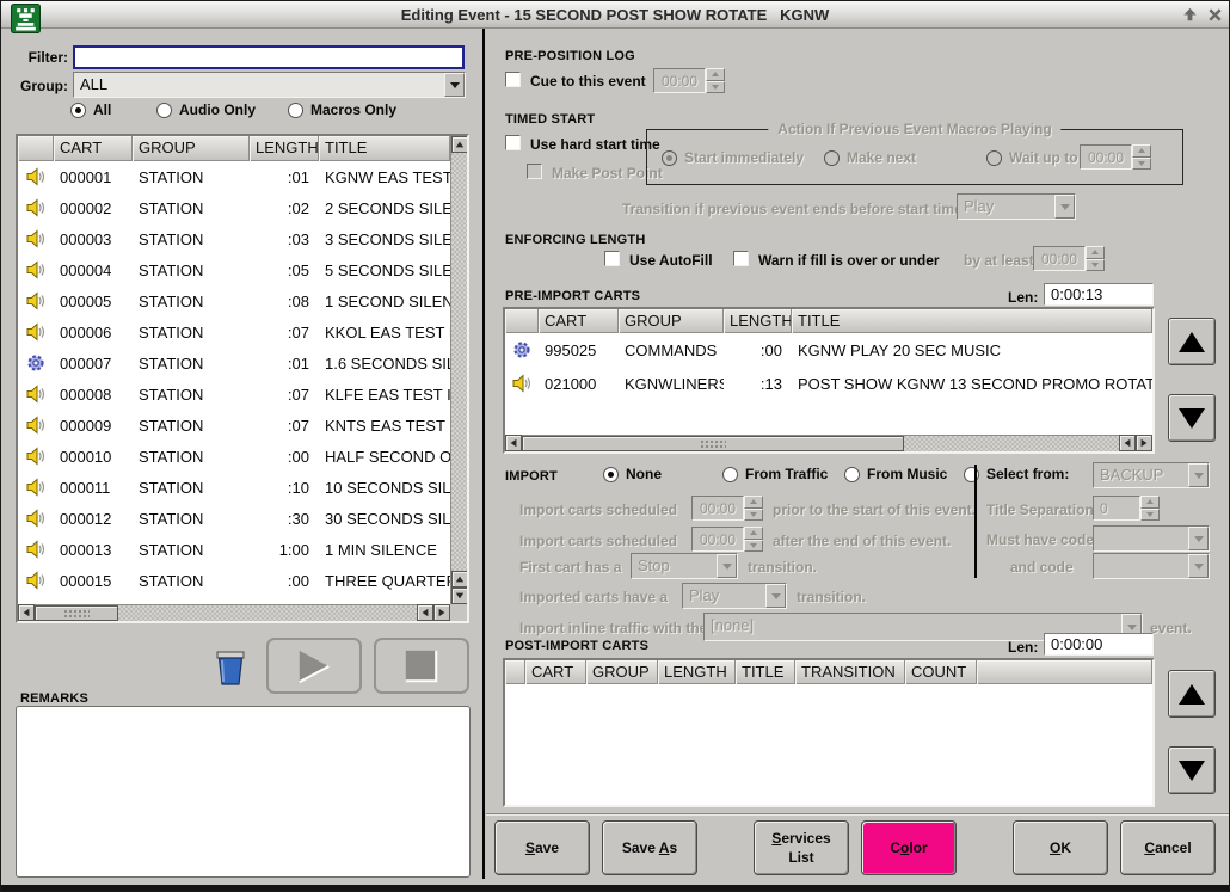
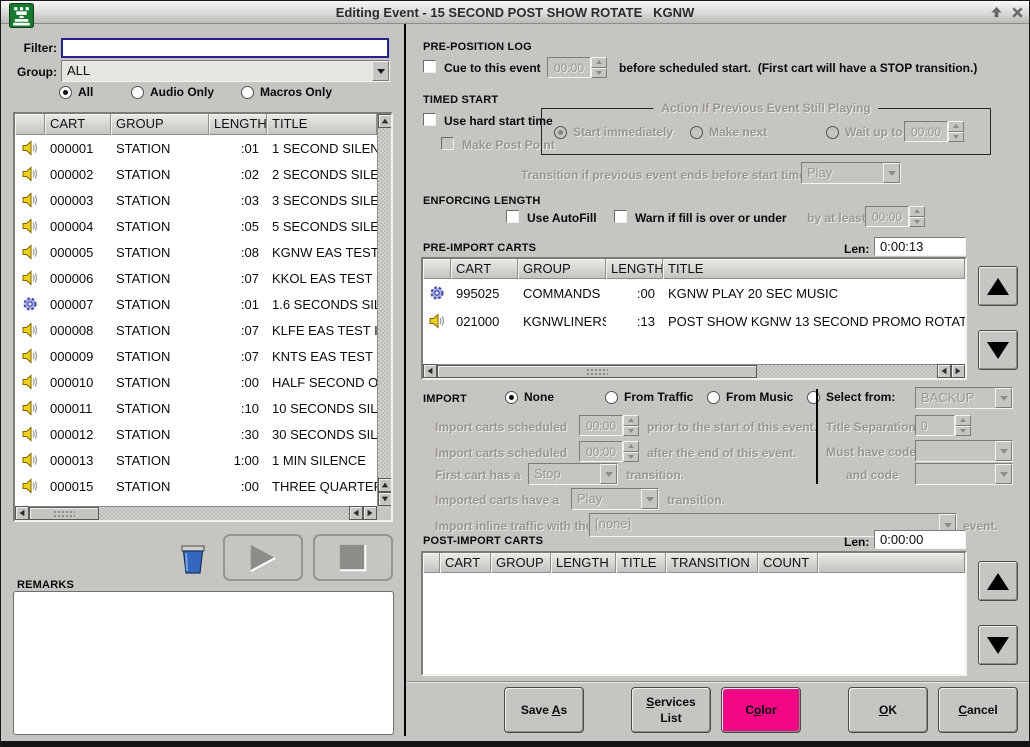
  Editing Event - 15 SECOND POST SHOW ROTATE KGNW
  Filter:
  Group:
  ALL
  All
  Audio Only
  Macros Only
  CART
  GROUP
  LENGTH
  TITLE
  000001
  STATION
  :01
- KGNW EAS TEST
+ 1 SECOND SILEN
  000002
  STATION
  :02
  2 SECONDS SILE
  000003
  STATION
  :03
  3 SECONDS SILE
  000004
  STATION
  :05
  5 SECONDS SILE
  000005
  STATION
  :08
- 1 SECOND SILEN
+ KGNW EAS TEST
  000006
  STATION
  :07
  KKOL EAS TEST
  000007
  STATION
  :01
  1.6 SECONDS SI
  000008
  STATION
  :07
  KLFE EAS TEST I
  000009
  STATION
  :07
  KNTS EAS TEST
  000010
  STATION
  :00
  HALF SECOND O
  000011
  STATION
  :10
  10 SECONDS SIL
  000012
  STATION
  :30
  30 SECONDS SIL
  000013
  STATION
  1:00
  1 MIN SILENCE
  000015
  STATION
  :00
  THREE QUARTE
  REMARKS
  PRE-POSITION LOG
  Cue to this event
  00:00
+ before scheduled start. (First cart will have a STOP transition.)
  TIMED START
  Use hard start time
  Make Post Point
- Action If Previous Event Macros Playing
+ Action If Previous Event Still Playing
  Start immediately
  Make next
  Wait up to
  00:00
  Transition if previous event ends before start tim
  Play
  ENFORCING LENGTH
  Use AutoFill
  Warn if fill is over or under
  by at least
  00:00
  PRE-IMPORT CARTS
  Len:
  0:00:13
  CART
  GROUP
  LENGTH
  TITLE
  995025
  COMMANDS
  :00
  KGNW PLAY 20 SEC MUSIC
  021000
  KGNWLINER
  :13
  POST SHOW KGNW 13 SECOND PROMO ROTAT
  IMPORT
  None
  From Traffic
  From Music
  Select from:
  BACKUP
  Import carts scheduled
  00:00
  prior to the start of this event
  Import carts scheduled
  00:00
  after the end of this event.
  First cart has a
  Stop
  transition.
  Imported carts have a
  Play
  transition.
  Import inline traffic with th
  [none]
  event.
  Title Separation
  0
  Must have code
  and code
  POST-IMPORT CARTS
  Len:
  0:00:00
  CART
  GROUP
  LENGTH
  TITLE
  TRANSITION
  COUNT
- Save
  Save As
  Services
  List
  Color
  OK
  Cancel
